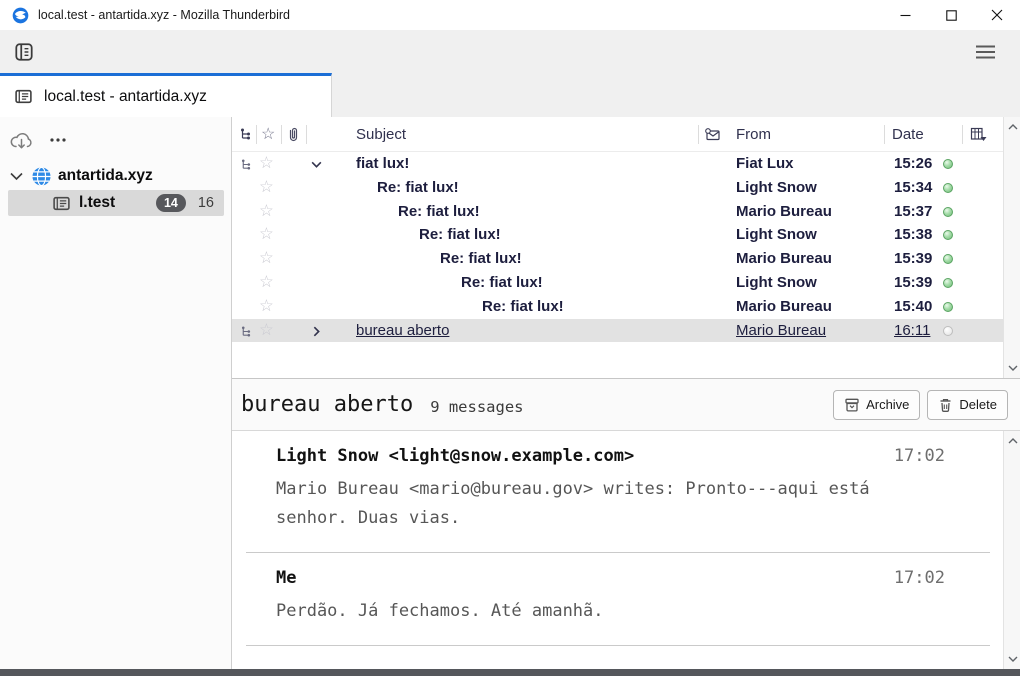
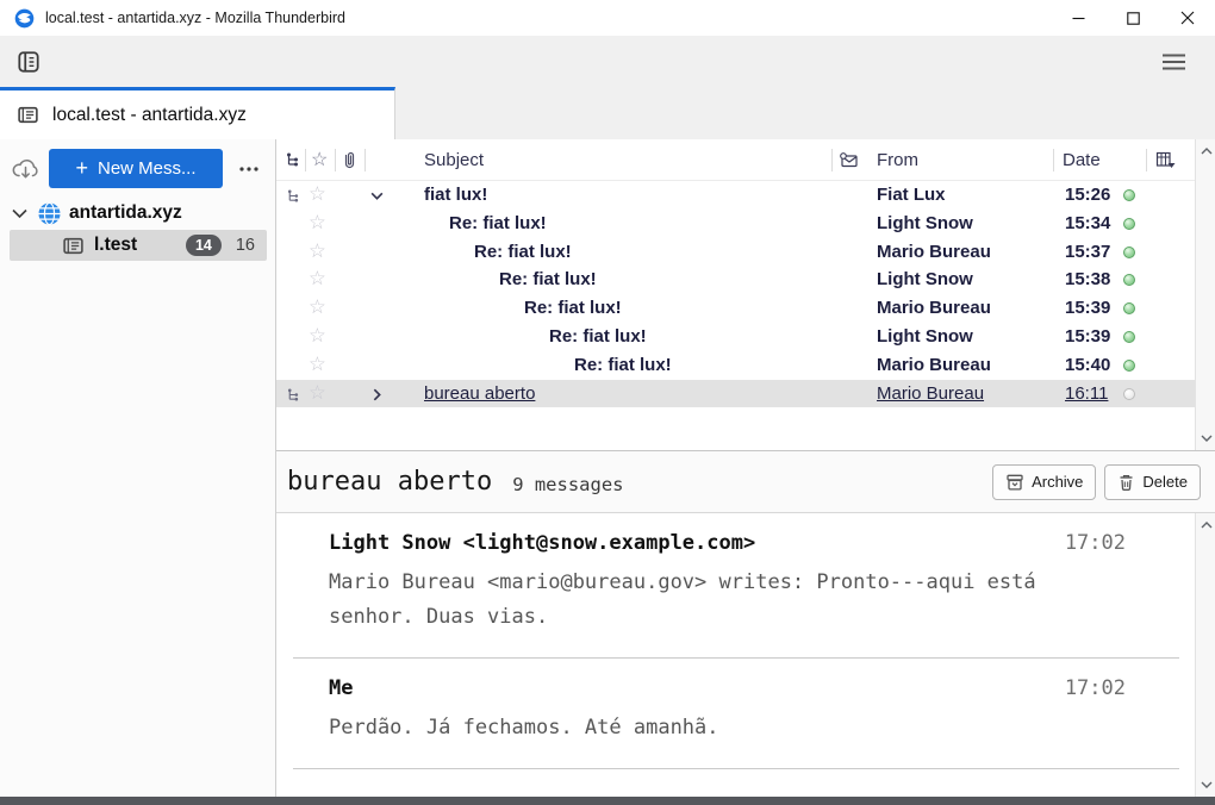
  local.test - antartida.xyz - Mozilla Thunderbird
  local.test - antartida.xyz
+ +
+ New Mess...
  antartida.xyz
  l.test
  14
  16
  ☆
  Subject
  From
  Date
  ☆
  fiat lux!
  Fiat Lux
  15:26
  ☆
  Re: fiat lux!
  Light Snow
  15:34
  ☆
  Re: fiat lux!
  Mario Bureau
  15:37
  ☆
  Re: fiat lux!
  Light Snow
  15:38
  ☆
  Re: fiat lux!
  Mario Bureau
  15:39
  ☆
  Re: fiat lux!
  Light Snow
  15:39
  ☆
  Re: fiat lux!
  Mario Bureau
  15:40
  bureau aberto
  Mario Bureau
  16:11
  bureau aberto
  9 messages
  Archive
  Delete
  Light Snow <light@snow.example.com>
  17:02
  Mario Bureau <mario@bureau.gov> writes: Pronto---aqui está
  senhor. Duas vias.
  Me
  17:02
  Perdão. Já fechamos. Até amanhã.
